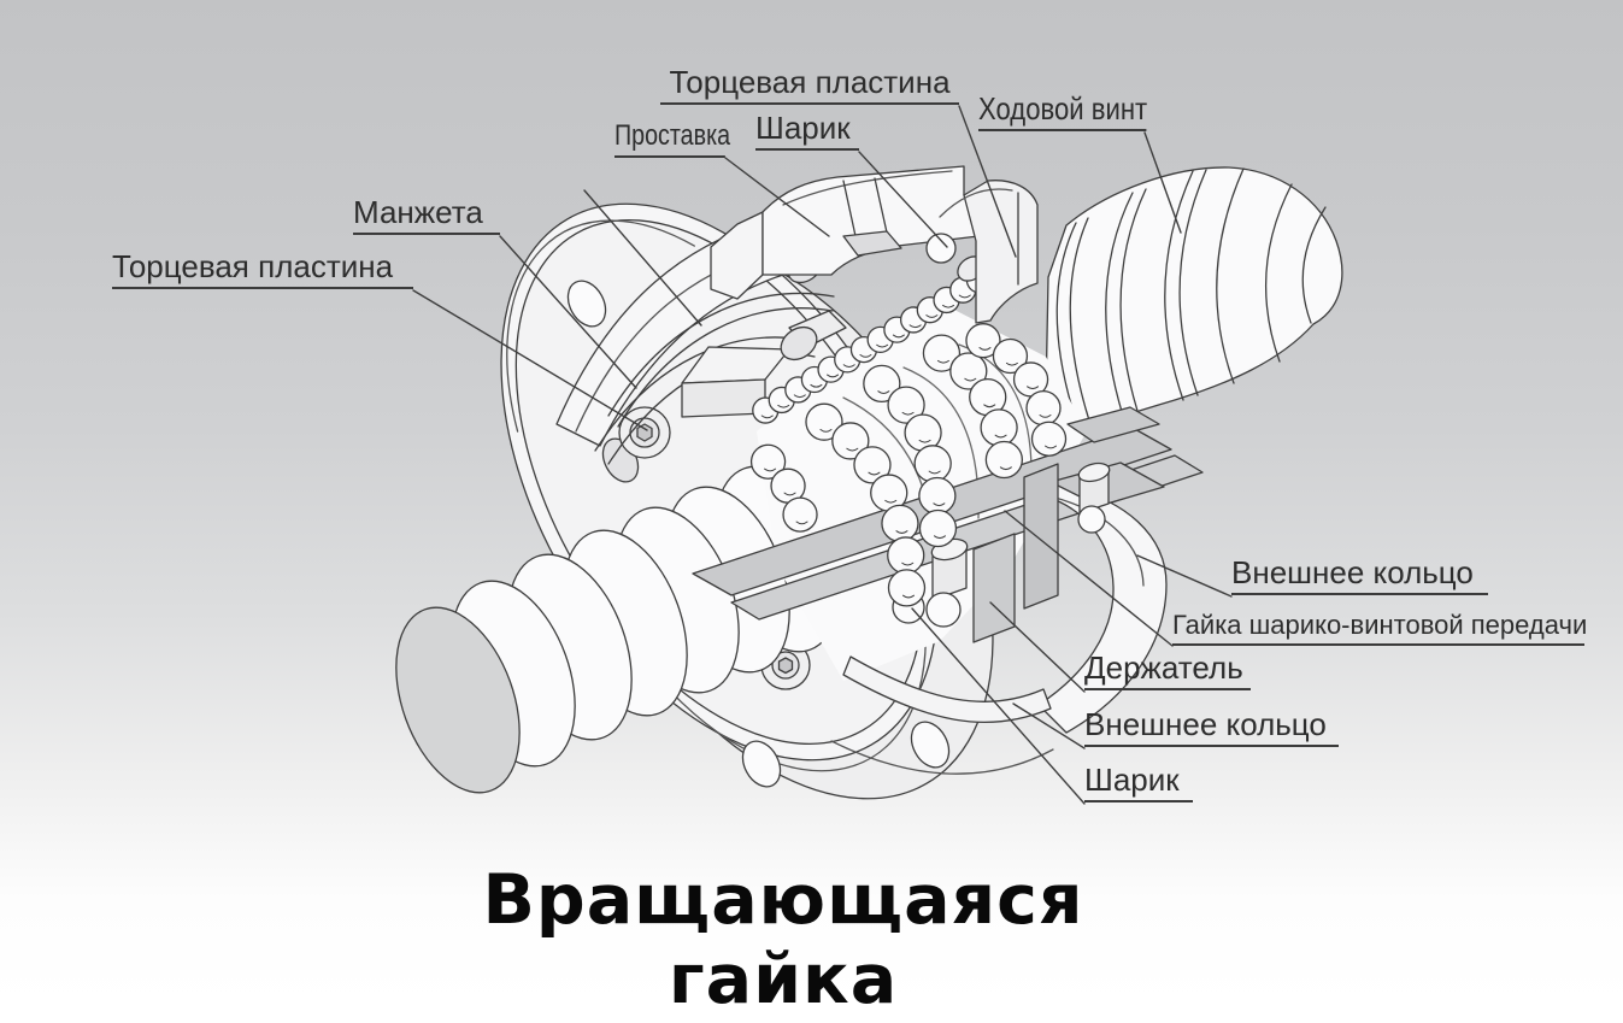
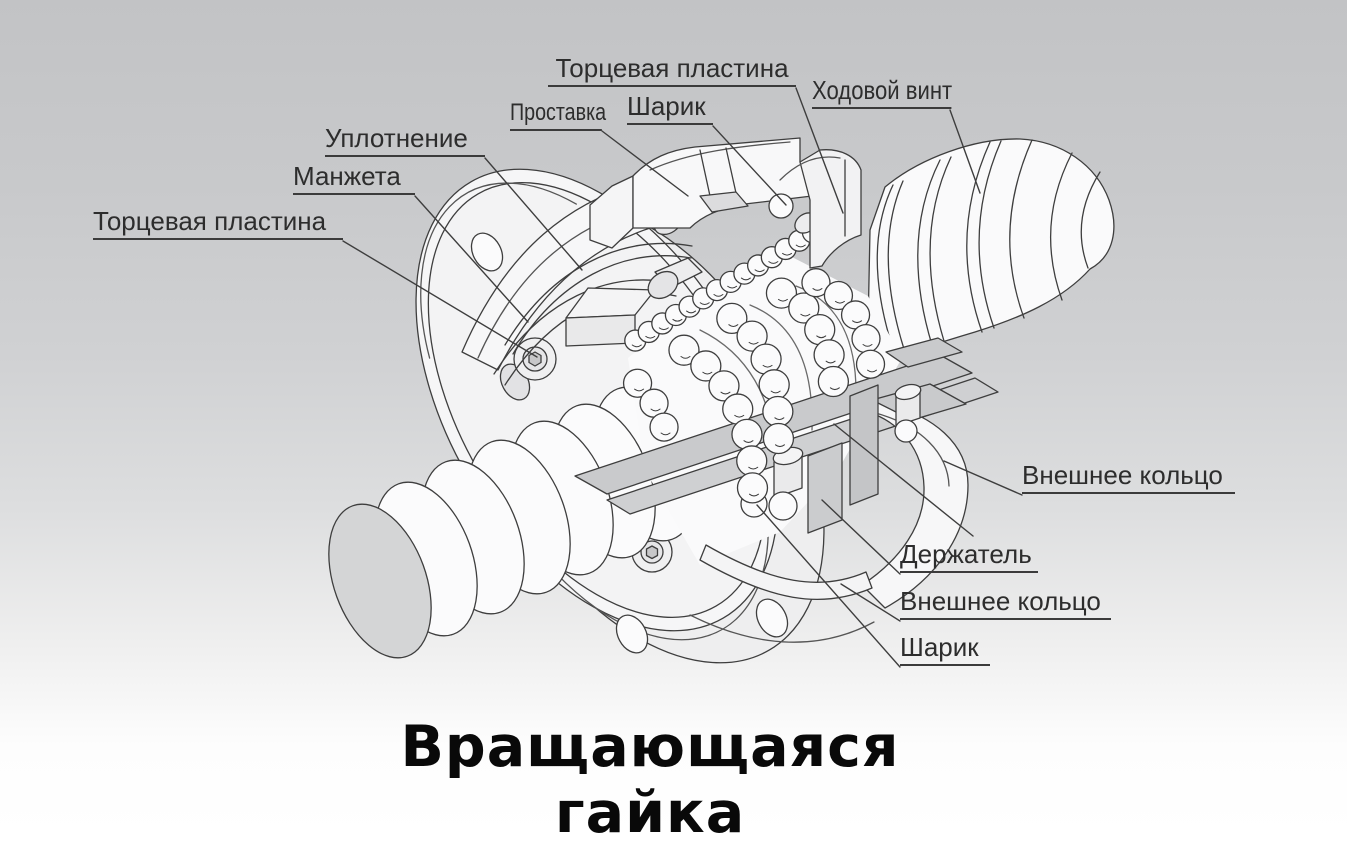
  Торцевая пластина
  Ходовой винт
  Шарик
  Проставка
+ Уплотнение
  Манжета
  Торцевая пластина
  Внешнее кольцо
- Гайка шарико-винтовой передачи
  Держатель
  Внешнее кольцо
  Шарик
  Вращающаяся гайка
